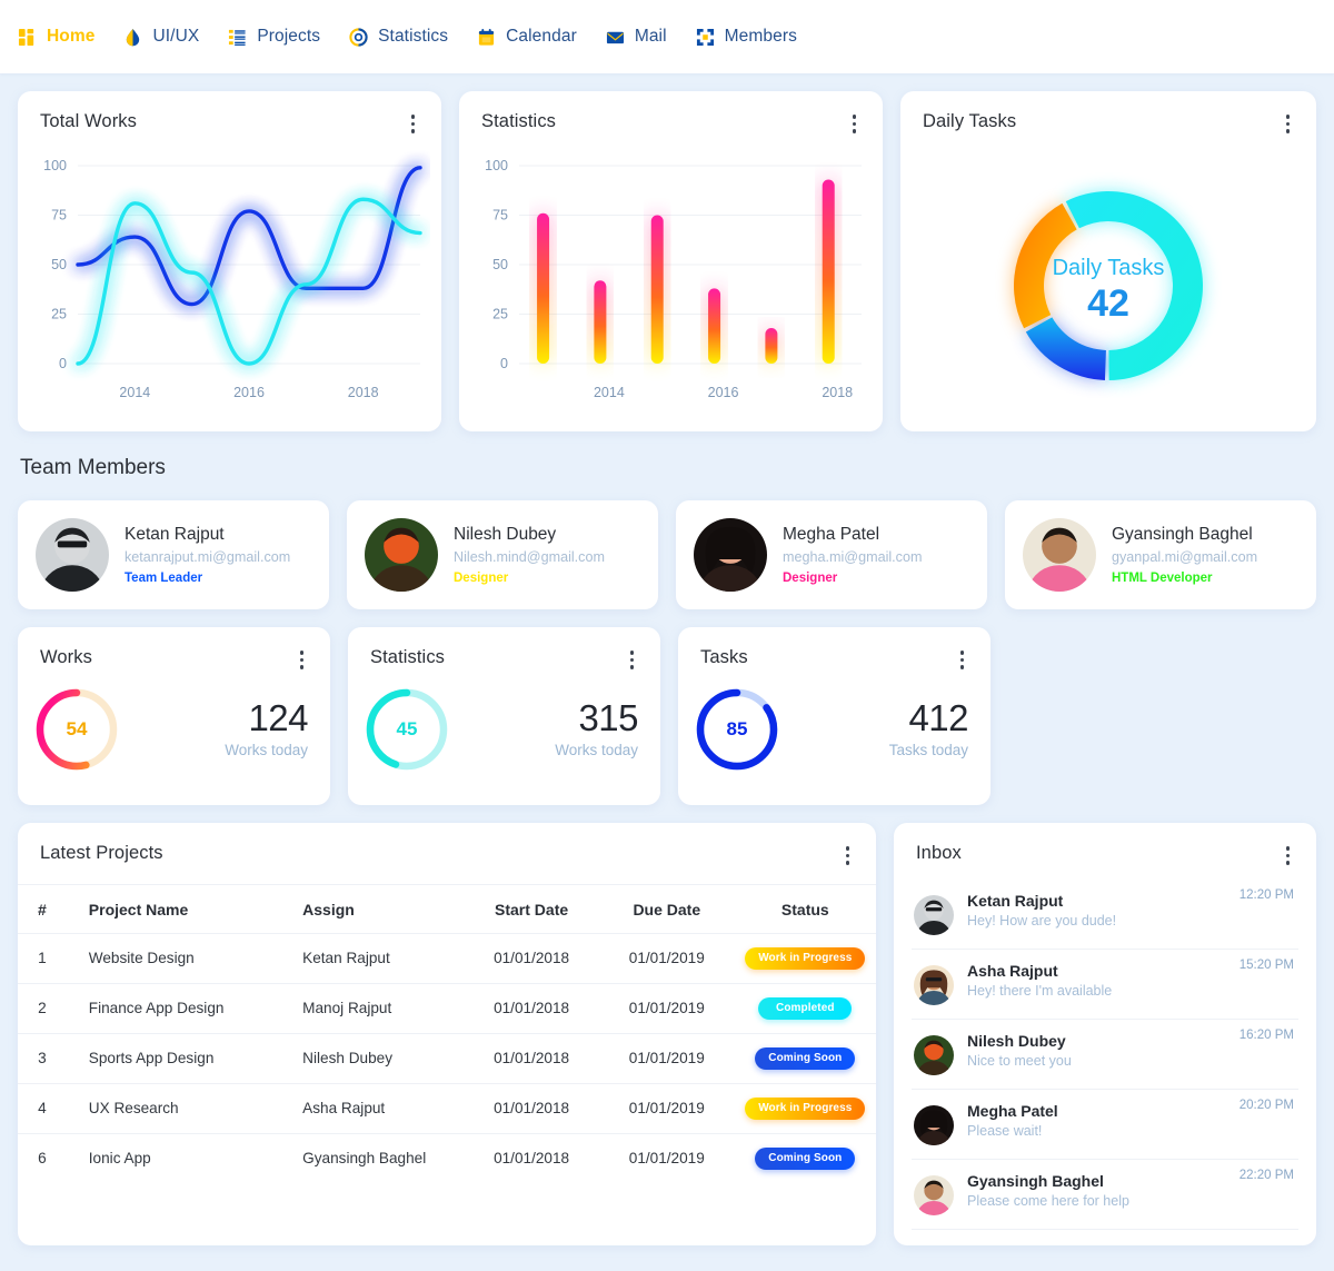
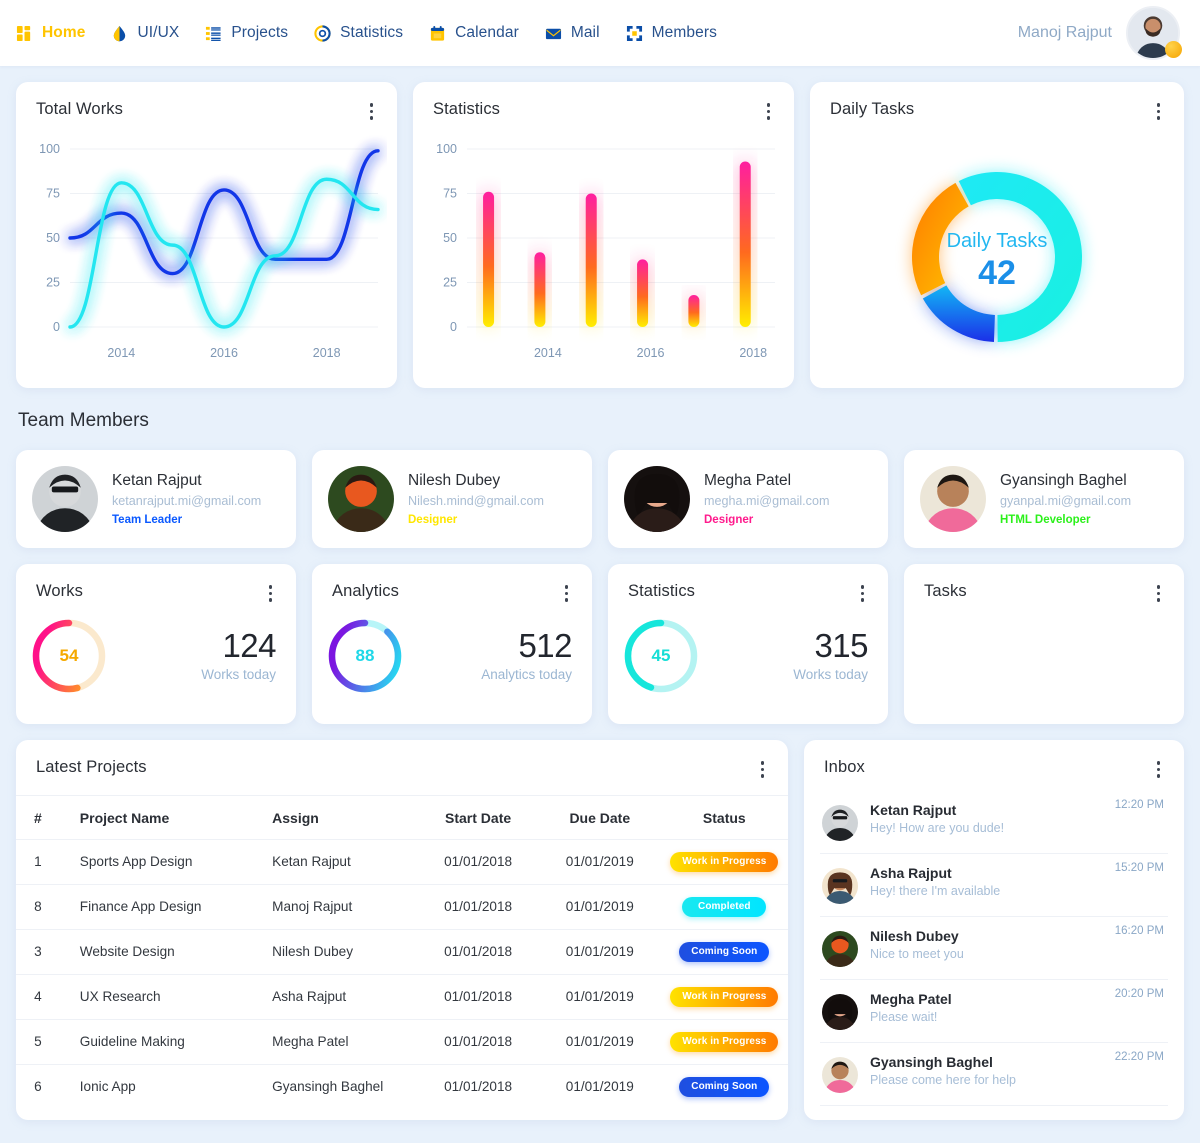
  Home
  UI/UX
  Projects
  Statistics
  Calendar
  Mail
  Members
+ Manoj Rajput
  Total Works
  0
  25
  50
  75
  100
  2014
  2016
  2018
  Statistics
  0
  25
  50
  75
  100
  2014
  2016
  2018
  Daily Tasks
  Daily Tasks
  42
  Team Members
  Ketan Rajput
  ketanrajput.mi@gmail.com
  Team Leader
  Nilesh Dubey
  Nilesh.mind@gmail.com
  Designer
  Megha Patel
  megha.mi@gmail.com
  Designer
  Gyansingh Baghel
  gyanpal.mi@gmail.com
  HTML Developer
  Works
  54
  124
  Works today
+ Analytics
+ 88
+ 512
+ Analytics today
  Statistics
  45
  315
  Works today
  Tasks
- 85
- 412
- Tasks today
  Latest Projects
  #	Project Name	Assign	Start Date	Due Date	Status
- 1	Website Design	Ketan Rajput	01/01/2018	01/01/2019	Work in Progress
+ 1	Sports App Design	Ketan Rajput	01/01/2018	01/01/2019	Work in Progress
- 2	Finance App Design	Manoj Rajput	01/01/2018	01/01/2019	Completed
+ 8	Finance App Design	Manoj Rajput	01/01/2018	01/01/2019	Completed
- 3	Sports App Design	Nilesh Dubey	01/01/2018	01/01/2019	Coming Soon
+ 3	Website Design	Nilesh Dubey	01/01/2018	01/01/2019	Coming Soon
  4	UX Research	Asha Rajput	01/01/2018	01/01/2019	Work in Progress
+ 5	Guideline Making	Megha Patel	01/01/2018	01/01/2019	Work in Progress
  6	Ionic App	Gyansingh Baghel	01/01/2018	01/01/2019	Coming Soon
  Inbox
  Ketan Rajput
  Hey! How are you dude!
  12:20 PM
  Asha Rajput
  Hey! there I'm available
  15:20 PM
  Nilesh Dubey
  Nice to meet you
  16:20 PM
  Megha Patel
  Please wait!
  20:20 PM
  Gyansingh Baghel
  Please come here for help
  22:20 PM
